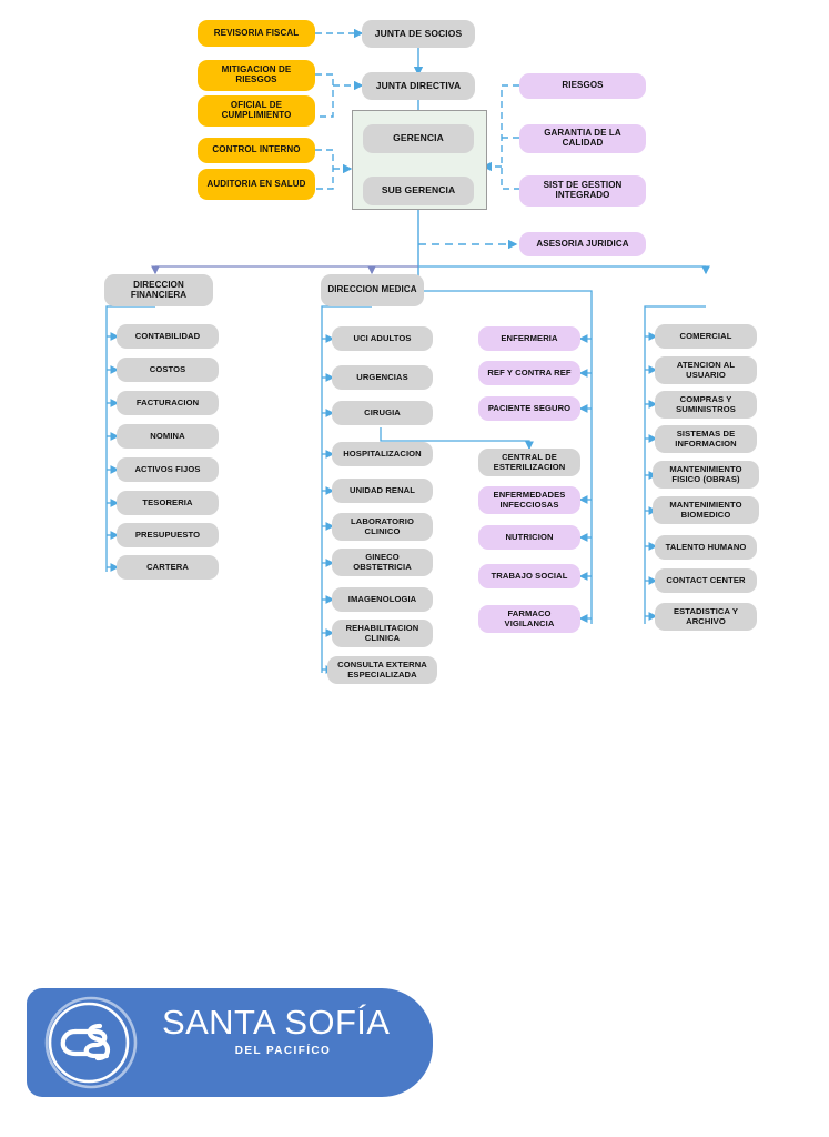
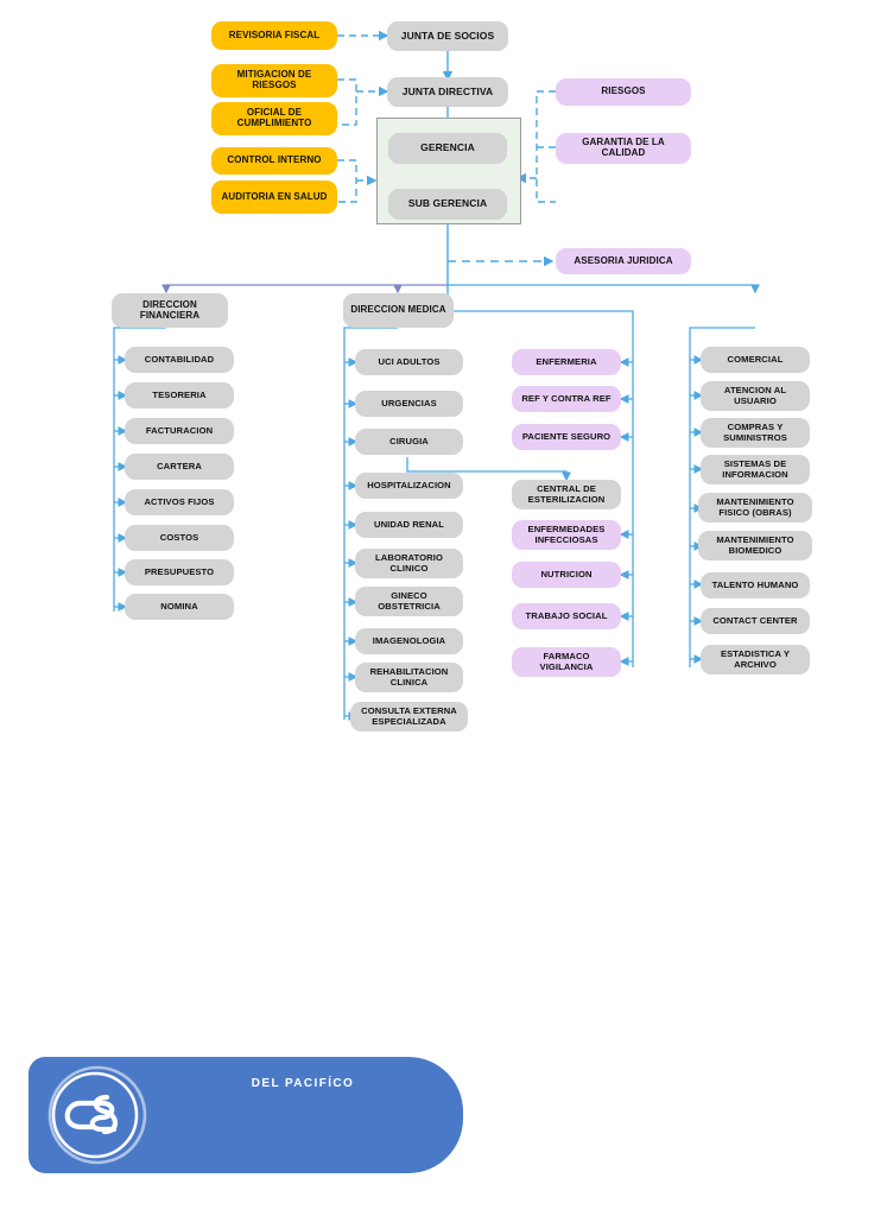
  JUNTA DE SOCIOS
  JUNTA DIRECTIVA
  GERENCIA
  SUB GERENCIA
  REVISORIA FISCAL
  MITIGACION DE RIESGOS
  OFICIAL DE CUMPLIMIENTO
  CONTROL INTERNO
  AUDITORIA EN SALUD
  RIESGOS
  GARANTIA DE LA CALIDAD
- SIST DE GESTION INTEGRADO
  ASESORIA JURIDICA
  DIRECCION FINANCIERA
  DIRECCION MEDICA
  CONTABILIDAD
- COSTOS
+ TESORERIA
  FACTURACION
- NOMINA
+ CARTERA
  ACTIVOS FIJOS
- TESORERIA
+ COSTOS
  PRESUPUESTO
- CARTERA
+ NOMINA
  UCI ADULTOS
  URGENCIAS
  CIRUGIA
  HOSPITALIZACION
  UNIDAD RENAL
  LABORATORIO CLINICO
  GINECO OBSTETRICIA
  IMAGENOLOGIA
  REHABILITACION CLINICA
  CONSULTA EXTERNA ESPECIALIZADA
  ENFERMERIA
  REF Y CONTRA REF
  PACIENTE SEGURO
  CENTRAL DE ESTERILIZACION
  ENFERMEDADES INFECCIOSAS
  NUTRICION
  TRABAJO SOCIAL
  FARMACO VIGILANCIA
  COMERCIAL
  ATENCION AL USUARIO
  COMPRAS Y SUMINISTROS
  SISTEMAS DE INFORMACION
  MANTENIMIENTO FISICO (OBRAS)
  MANTENIMIENTO BIOMEDICO
  TALENTO HUMANO
  CONTACT CENTER
  ESTADISTICA Y ARCHIVO
- SANTA SOFÍA
  DEL PACIFÍCO
